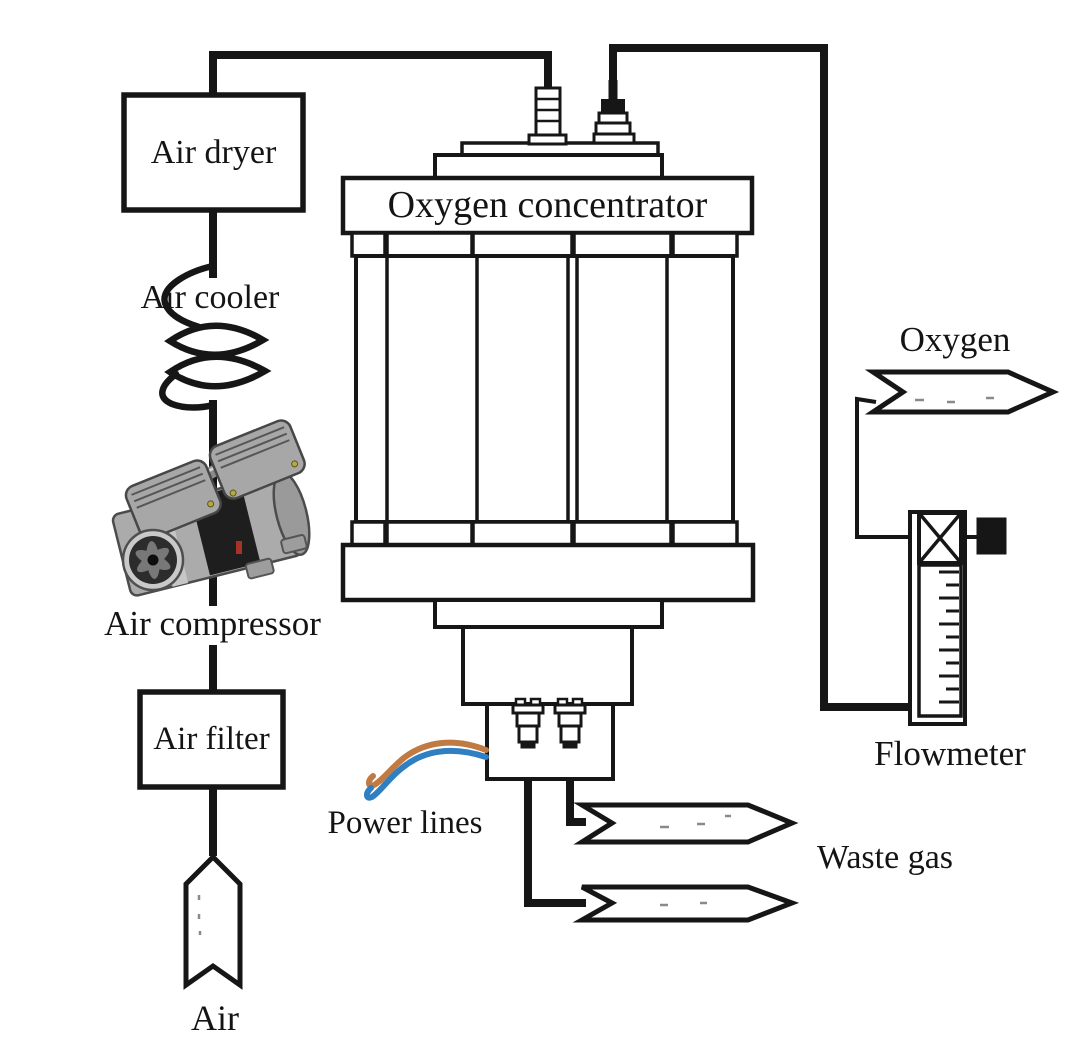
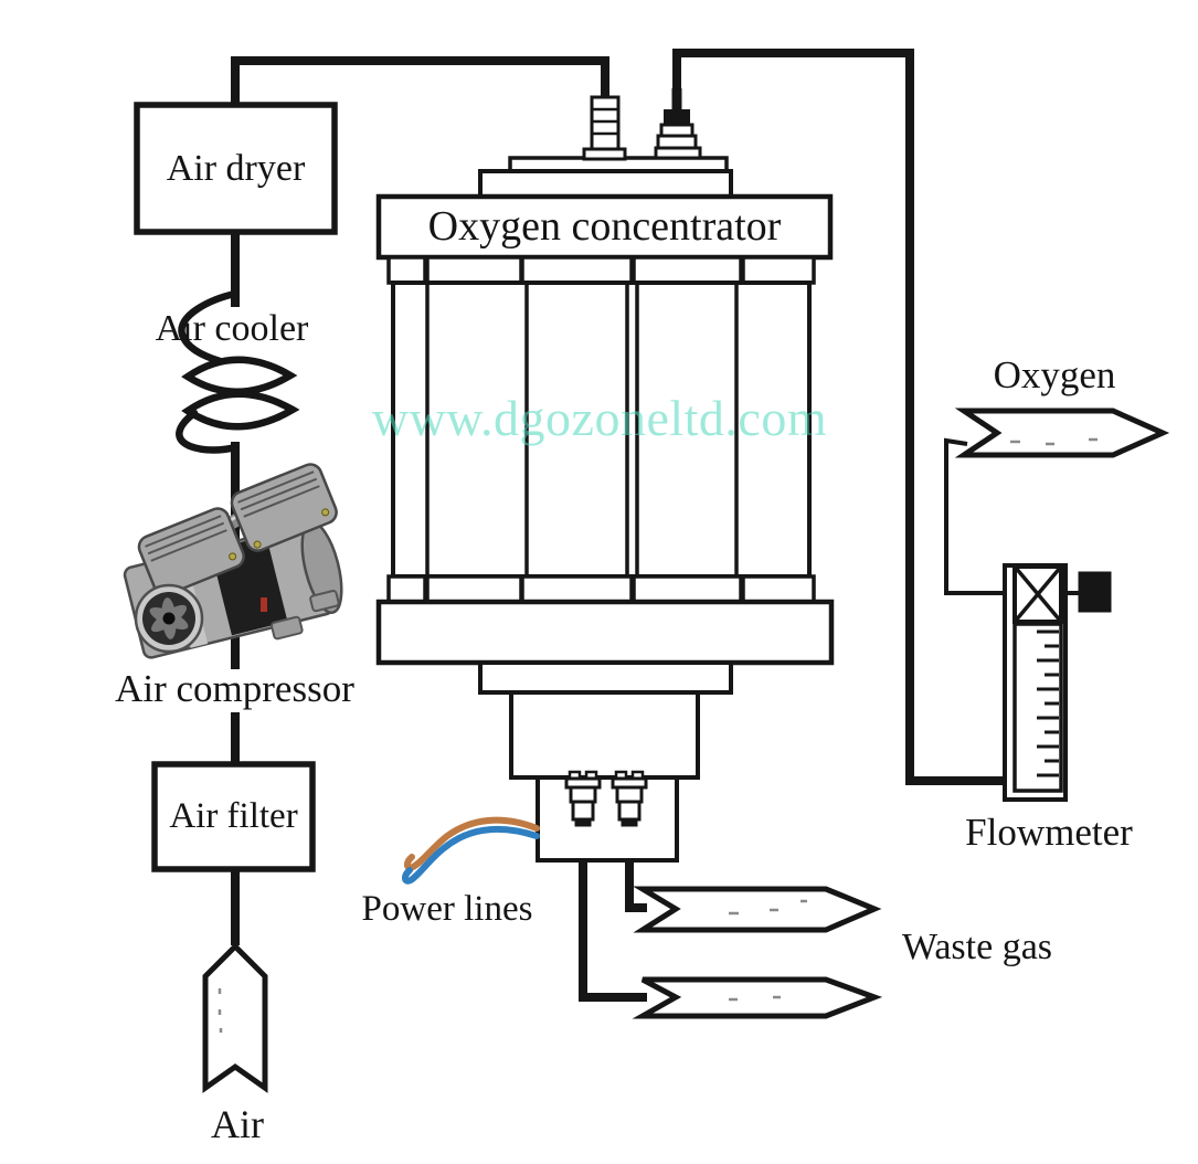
+ www.dgozoneltd.com
  Oxygen concentrator
  Air dryer
  Air cooler
  Air compressor
  Air filter
  Air
  Oxygen
  Flowmeter
  Waste gas
  Power lines
